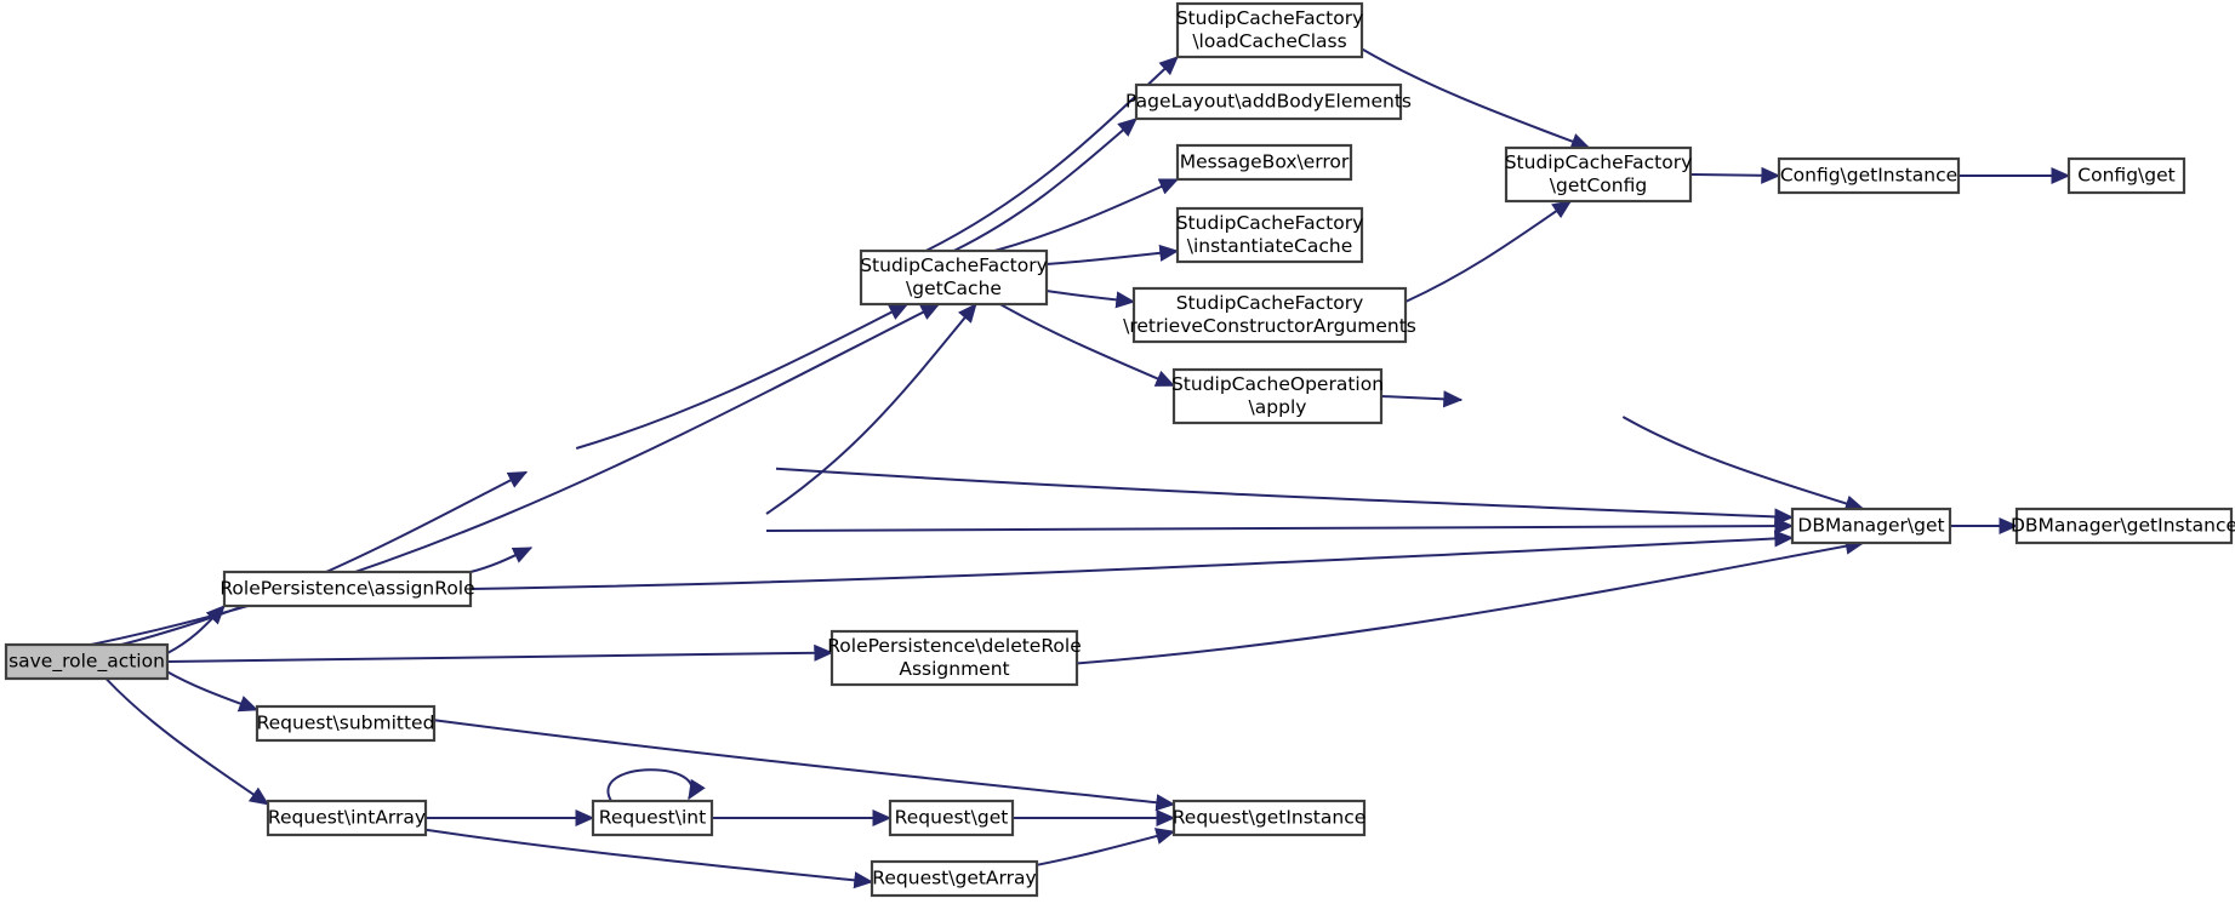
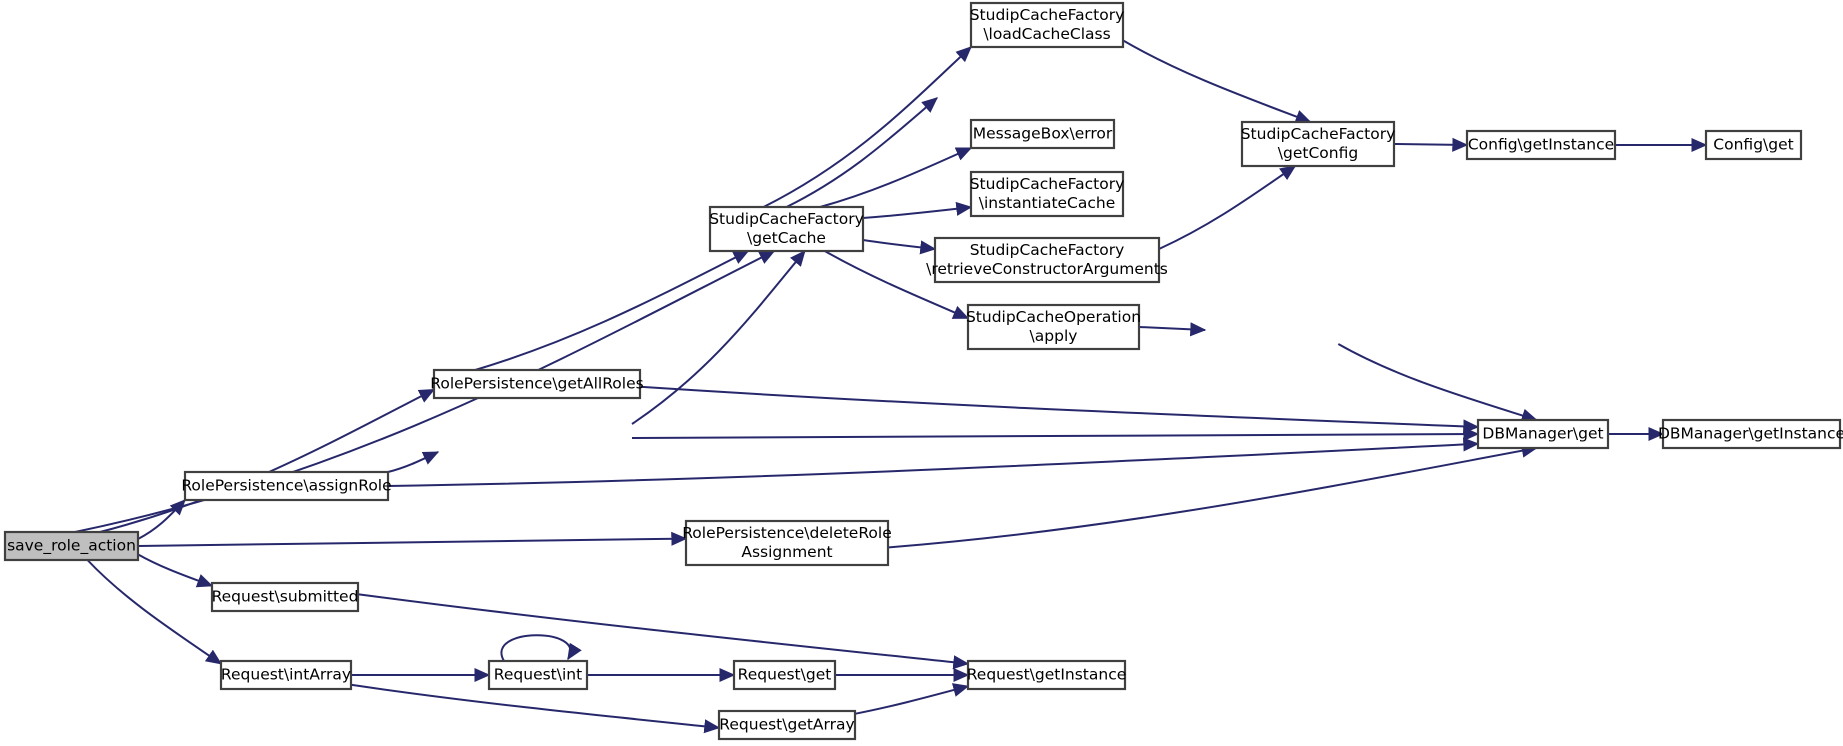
  save_role_action
+ RolePersistence\getAllRoles
  RolePersistence\assignRole
  RolePersistence\deleteRole
  Assignment
  Request\submitted
  Request\intArray
  Request\int
  Request\get
  Request\getInstance
  Request\getArray
  StudipCacheFactory
  \getCache
  StudipCacheFactory
  \loadCacheClass
- PageLayout\addBodyElements
  MessageBox\error
  StudipCacheFactory
  \instantiateCache
  StudipCacheFactory
  \retrieveConstructorArguments
  StudipCacheOperation
  \apply
  StudipCacheFactory
  \getConfig
  Config\getInstance
  Config\get
  DBManager\get
  DBManager\getInstance
